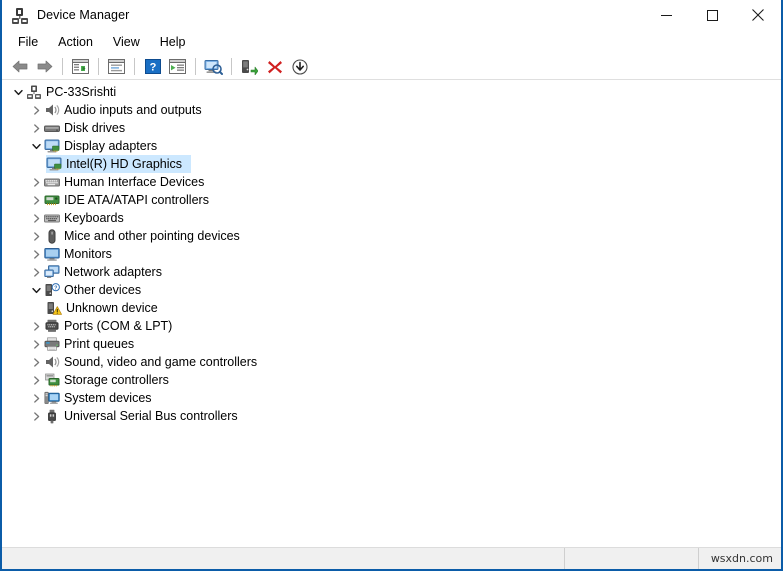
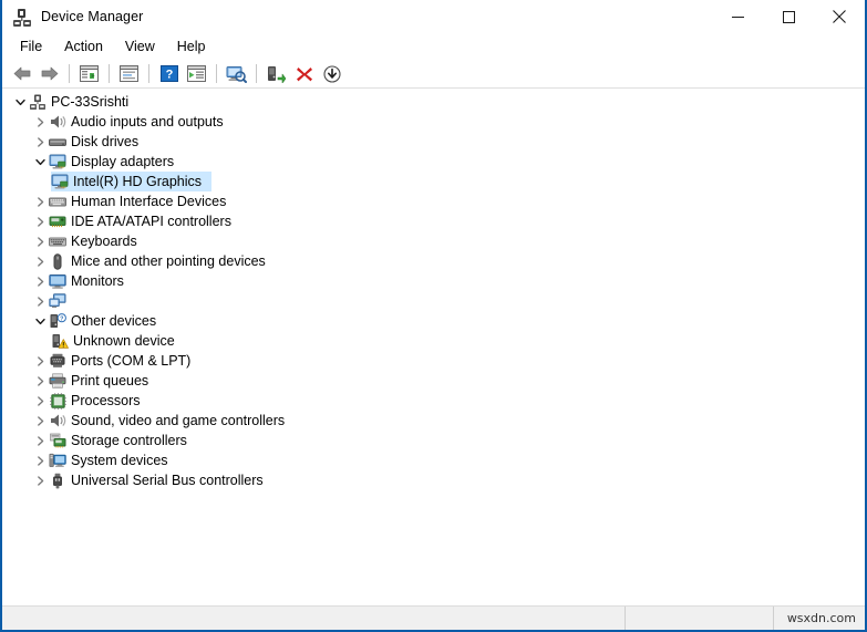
  Device Manager
  File
  Action
  View
  Help
  ?
  PC-33Srishti
  Audio inputs and outputs
  Disk drives
  Display adapters
  Intel(R) HD Graphics
  Human Interface Devices
  IDE ATA/ATAPI controllers
  Keyboards
  Mice and other pointing devices
  Monitors
- Network adapters
  Other devices
  Unknown device
  Ports (COM & LPT)
  Print queues
+ Processors
  Sound, video and game controllers
  Storage controllers
  System devices
  Universal Serial Bus controllers
  wsxdn.com
